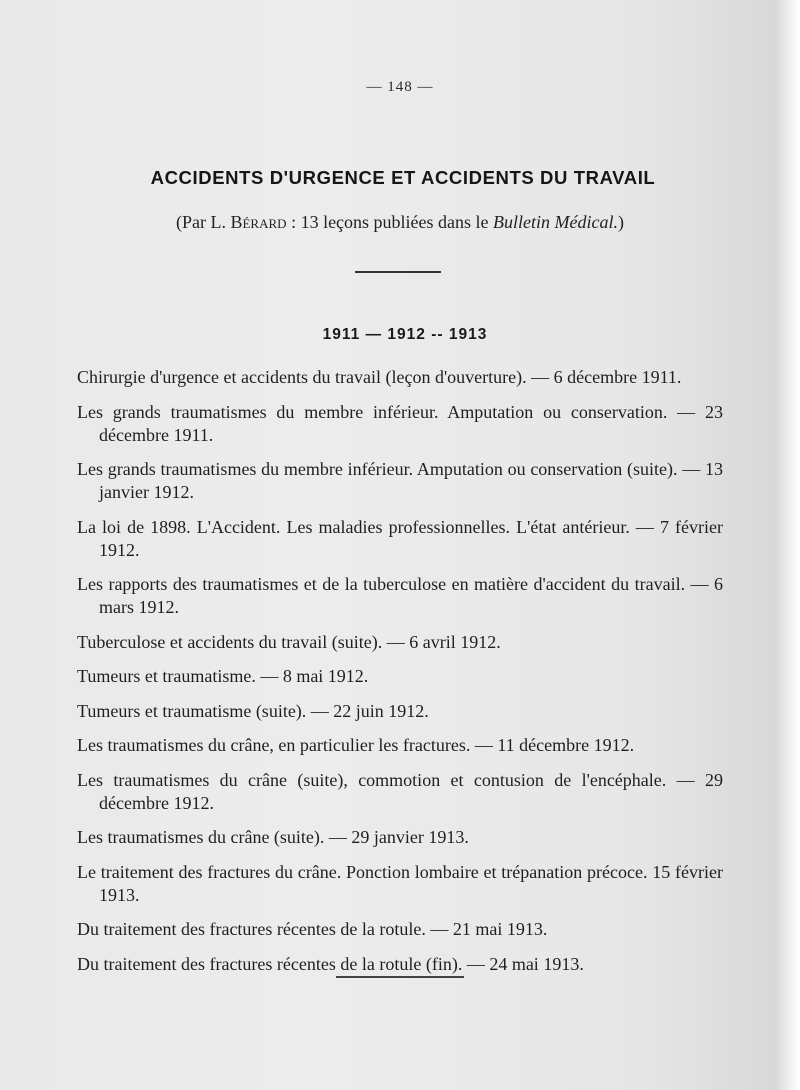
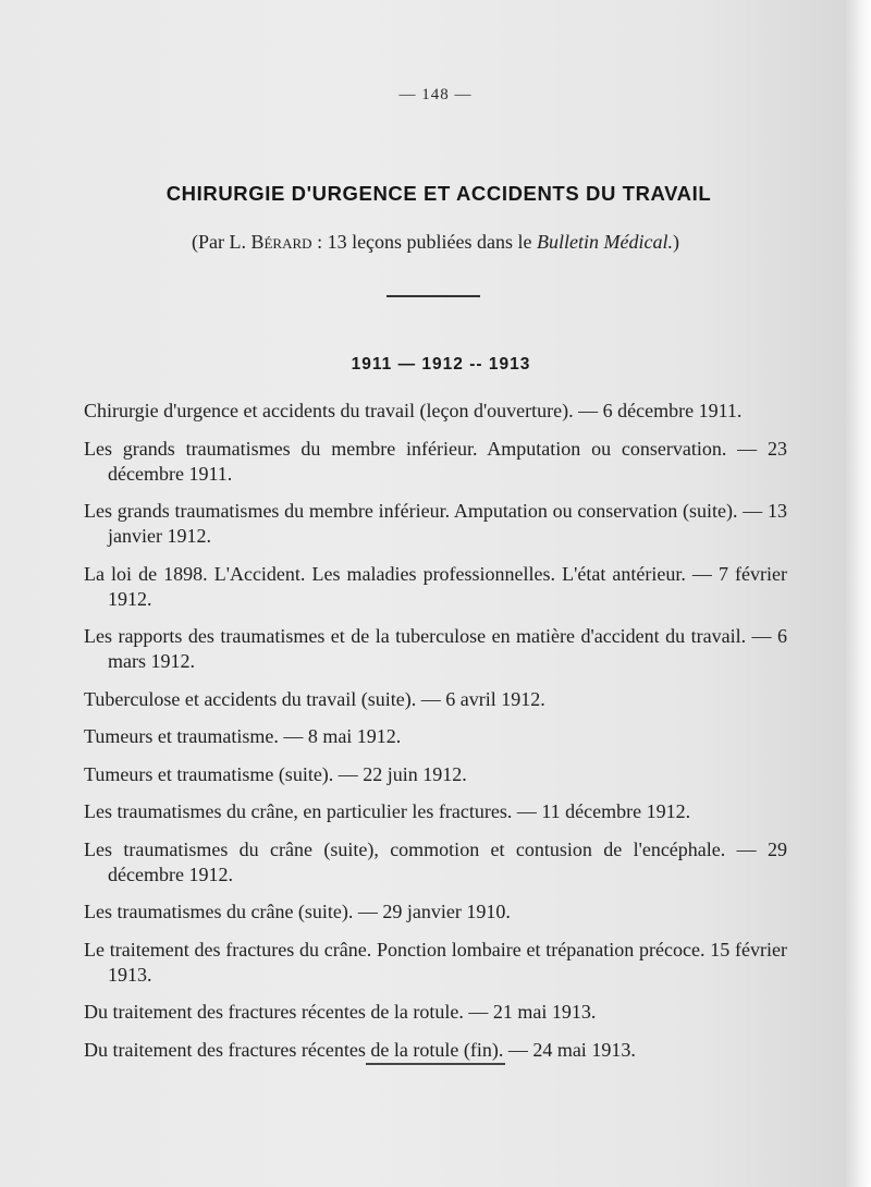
  — 148 —
- ACCIDENTS D'URGENCE ET ACCIDENTS DU TRAVAIL
+ CHIRURGIE D'URGENCE ET ACCIDENTS DU TRAVAIL
  (Par L. Bérard : 13 leçons publiées dans le Bulletin Médical.)
  1911 — 1912 -- 1913
  Chirurgie d'urgence et accidents du travail (leçon d'ouverture). — 6 décembre 1911.
  Les grands traumatismes du membre inférieur. Amputation ou conservation. — 23 décembre 1911.
  Les grands traumatismes du membre inférieur. Amputation ou conservation (suite). — 13 janvier 1912.
  La loi de 1898. L'Accident. Les maladies professionnelles. L'état antérieur. — 7 février 1912.
  Les rapports des traumatismes et de la tuberculose en matière d'accident du travail. — 6 mars 1912.
  Tuberculose et accidents du travail (suite). — 6 avril 1912.
  Tumeurs et traumatisme. — 8 mai 1912.
  Tumeurs et traumatisme (suite). — 22 juin 1912.
  Les traumatismes du crâne, en particulier les fractures. — 11 décembre 1912.
  Les traumatismes du crâne (suite), commotion et contusion de l'encéphale. — 29 décembre 1912.
- Les traumatismes du crâne (suite). — 29 janvier 1913.
+ Les traumatismes du crâne (suite). — 29 janvier 1910.
  Le traitement des fractures du crâne. Ponction lombaire et trépanation précoce. 15 février 1913.
  Du traitement des fractures récentes de la rotule. — 21 mai 1913.
  Du traitement des fractures récentes de la rotule (fin). — 24 mai 1913.
